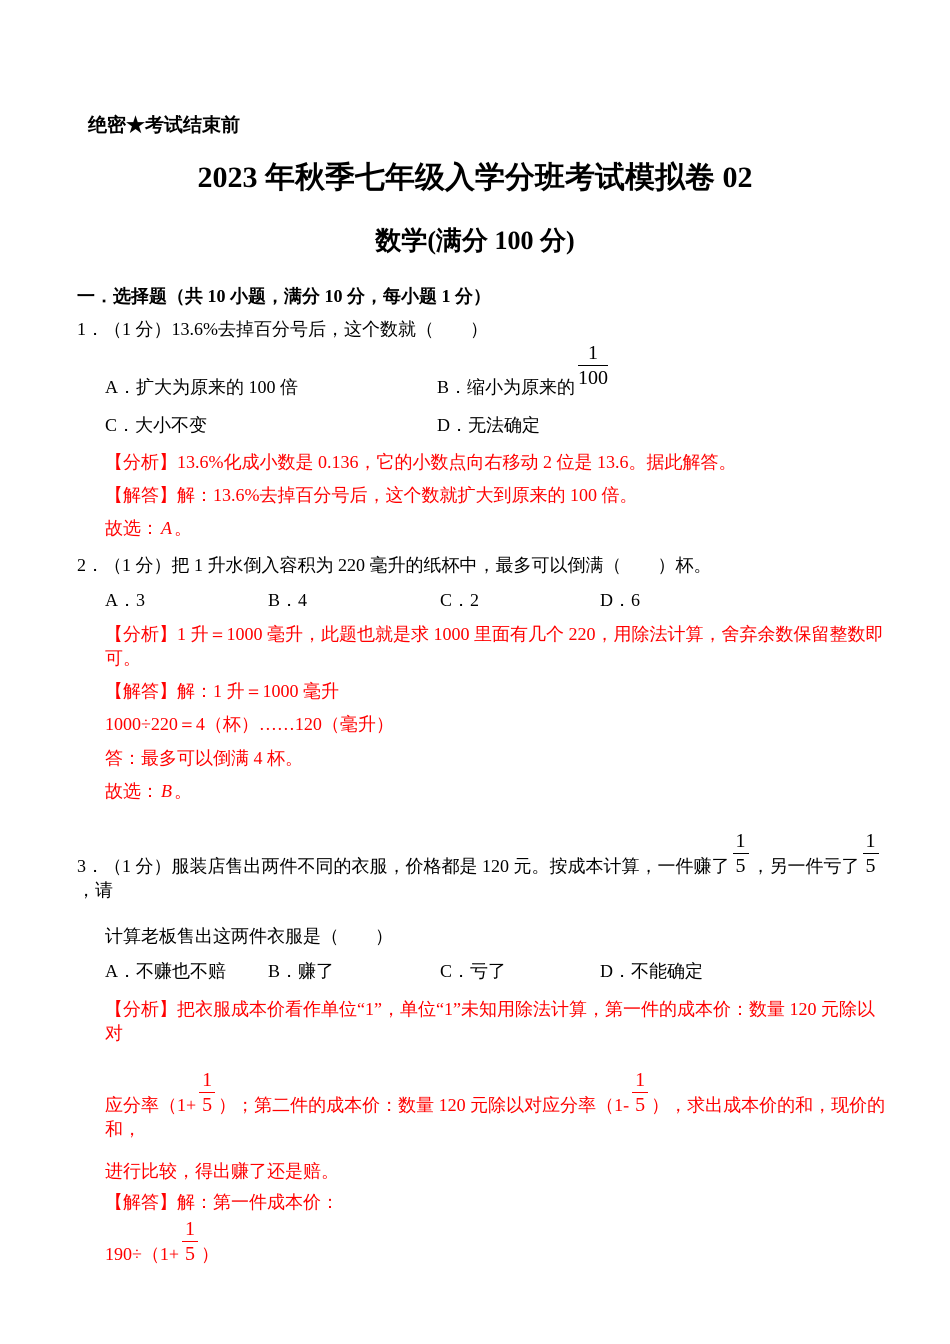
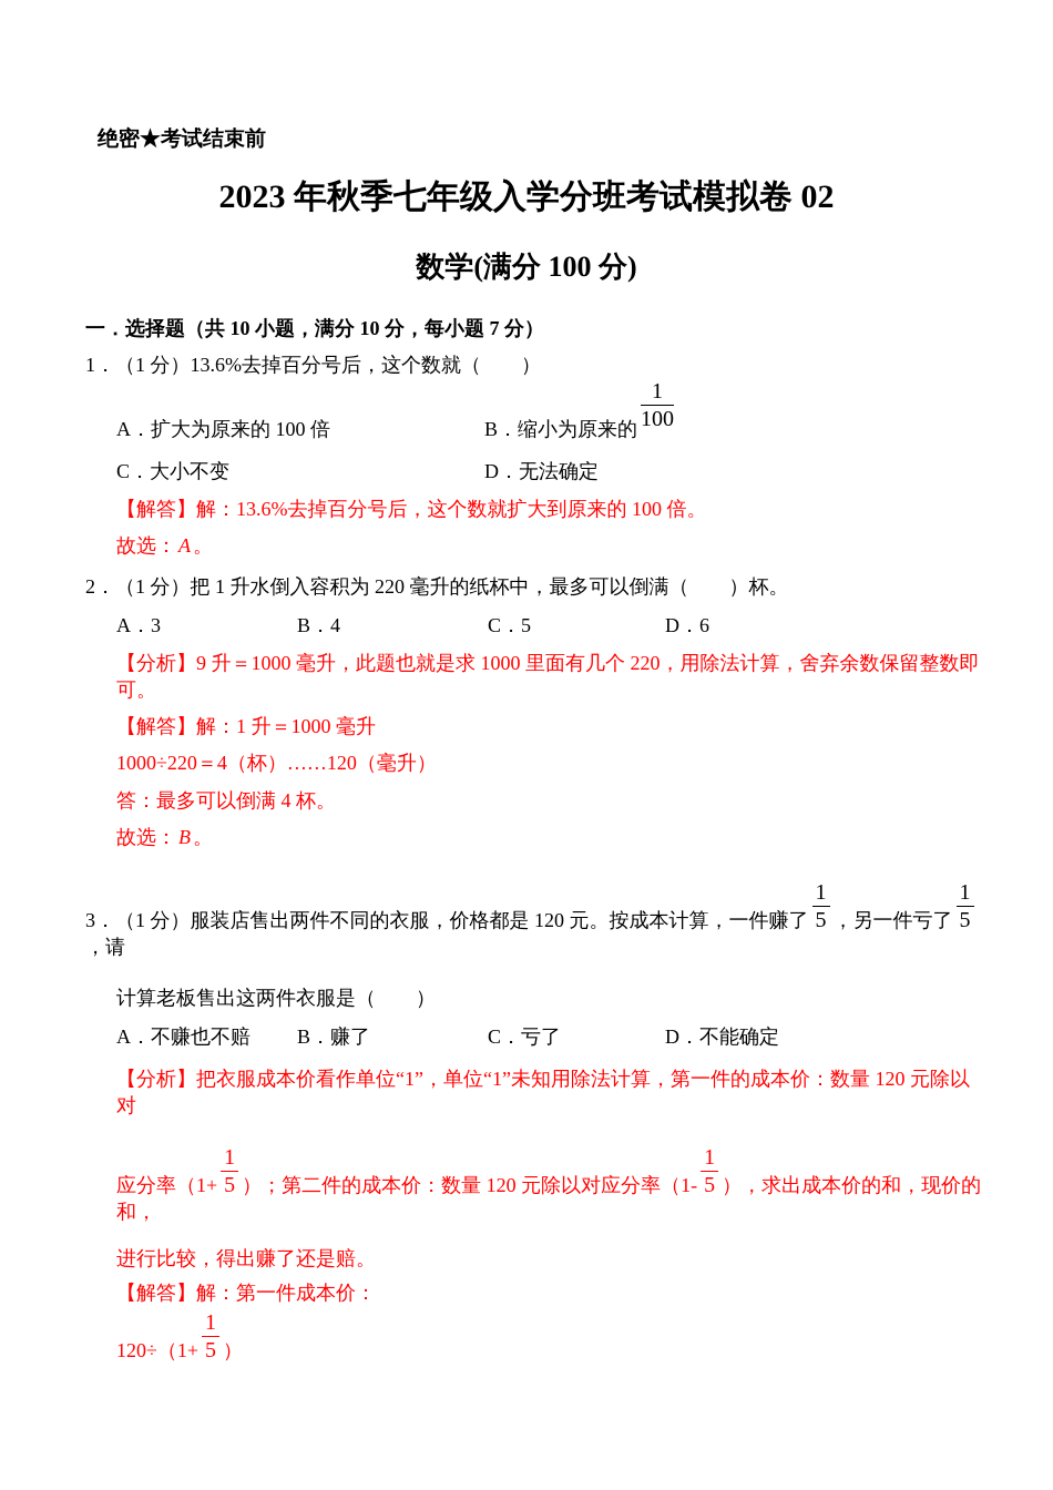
  绝密★考试结束前
  2023 年秋季七年级入学分班考试模拟卷 02
  数学(满分 100 分)
- 一．选择题（共 10 小题，满分 10 分，每小题 1 分）
+ 一．选择题（共 10 小题，满分 10 分，每小题 7 分）
  1．（1 分）13.6%去掉百分号后，这个数就（ ）
  A．扩大为原来的 100 倍
  B．缩小为原来的
  1
  100
  C．大小不变
  D．无法确定
- 【分析】13.6%化成小数是 0.136，它的小数点向右移动 2 位是 13.6。据此解答。
  【解答】解：13.6%去掉百分号后，这个数就扩大到原来的 100 倍。
  故选：A。
  2．（1 分）把 1 升水倒入容积为 220 毫升的纸杯中，最多可以倒满（ ）杯。
  A．3
  B．4
- C．2
+ C．5
  D．6
- 【分析】1 升＝1000 毫升，此题也就是求 1000 里面有几个 220，用除法计算，舍弃余数保留整数即可。
+ 【分析】9 升＝1000 毫升，此题也就是求 1000 里面有几个 220，用除法计算，舍弃余数保留整数即可。
  【解答】解：1 升＝1000 毫升
  1000÷220＝4（杯）……120（毫升）
  答：最多可以倒满 4 杯。
  故选：B。
  3．（1 分）服装店售出两件不同的衣服，价格都是 120 元。按成本计算，一件赚了
  1
  5
  ，另一件亏了
  1
  5
  ，请
  计算老板售出这两件衣服是（ ）
  A．不赚也不赔
  B．赚了
  C．亏了
  D．不能确定
  【分析】把衣服成本价看作单位“1”，单位“1”未知用除法计算，第一件的成本价：数量 120 元除以对
  应分率（1+
  1
  5
  ）；第二件的成本价：数量 120 元除以对应分率（1-
  1
  5
  ），求出成本价的和，现价的和，
  进行比较，得出赚了还是赔。
  【解答】解：第一件成本价：
- 190÷（1+
+ 120÷（1+
  1
  5
  ）
